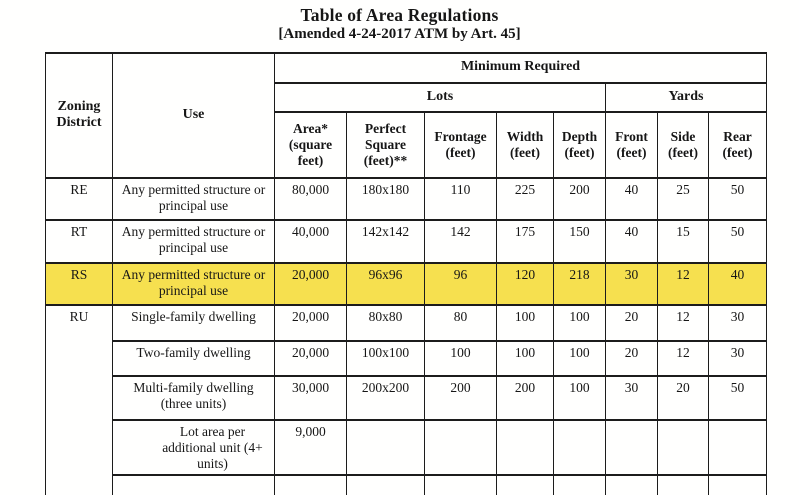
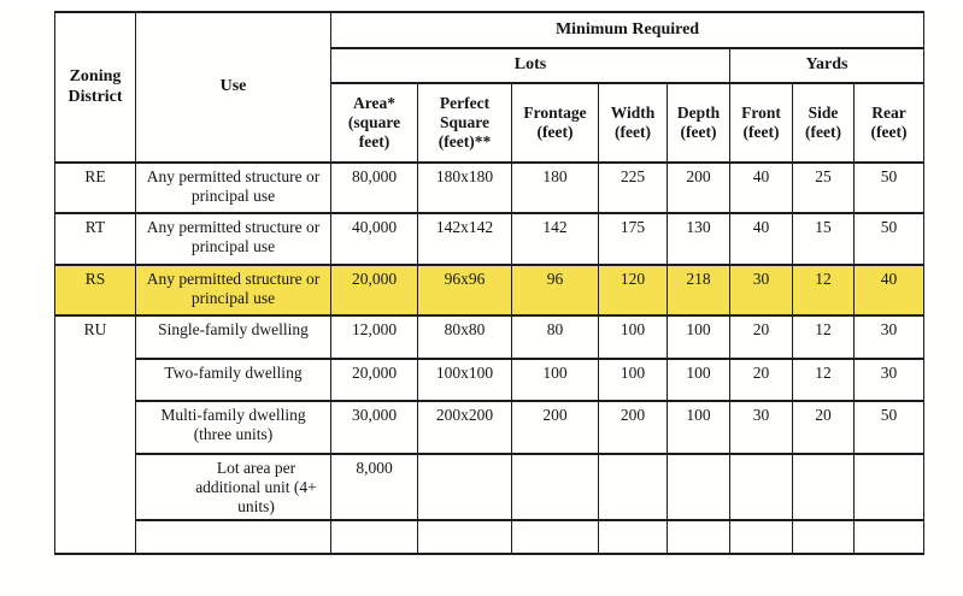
- Table of Area Regulations
- [Amended 4-24-2017 ATM by Art. 45]
  Zoning District	Use	Minimum Required
  Lots	Yards
  Area* (square feet)	Perfect Square (feet)**	Frontage (feet)	Width (feet)	Depth (feet)	Front (feet)	Side (feet)	Rear (feet)
- RE	Any permitted structure or principal use	80,000	180x180	110	225	200	40	25	50
+ RE	Any permitted structure or principal use	80,000	180x180	180	225	200	40	25	50
- RT	Any permitted structure or principal use	40,000	142x142	142	175	150	40	15	50
+ RT	Any permitted structure or principal use	40,000	142x142	142	175	130	40	15	50
  RS	Any permitted structure or principal use	20,000	96x96	96	120	218	30	12	40
- RU	Single-family dwelling	20,000	80x80	80	100	100	20	12	30
+ RU	Single-family dwelling	12,000	80x80	80	100	100	20	12	30
  Two-family dwelling	20,000	100x100	100	100	100	20	12	30
  Multi-family dwelling (three units)	30,000	200x200	200	200	100	30	20	50
- Lot area per additional unit (4+ units)	9,000
+ Lot area per additional unit (4+ units)	8,000
